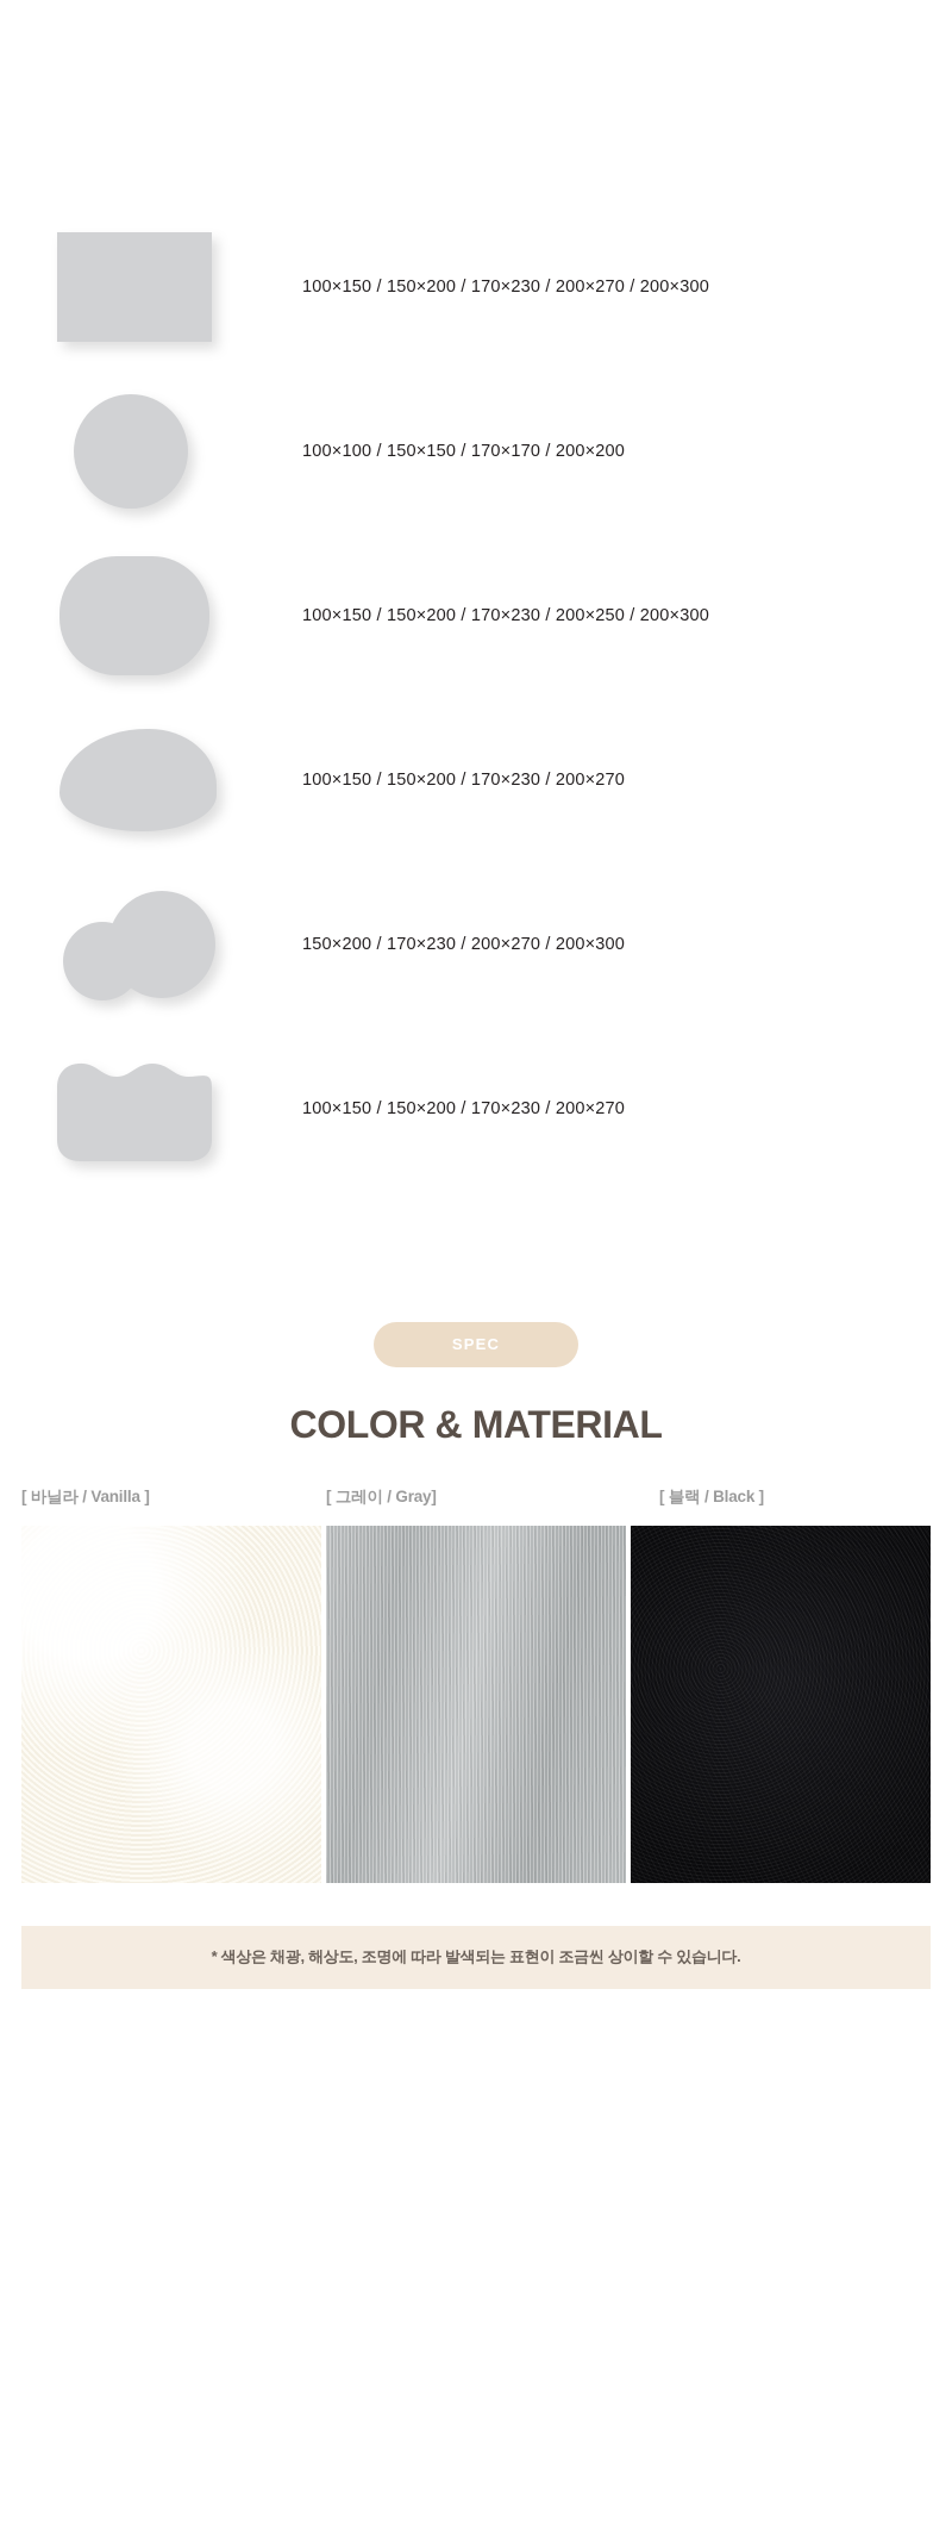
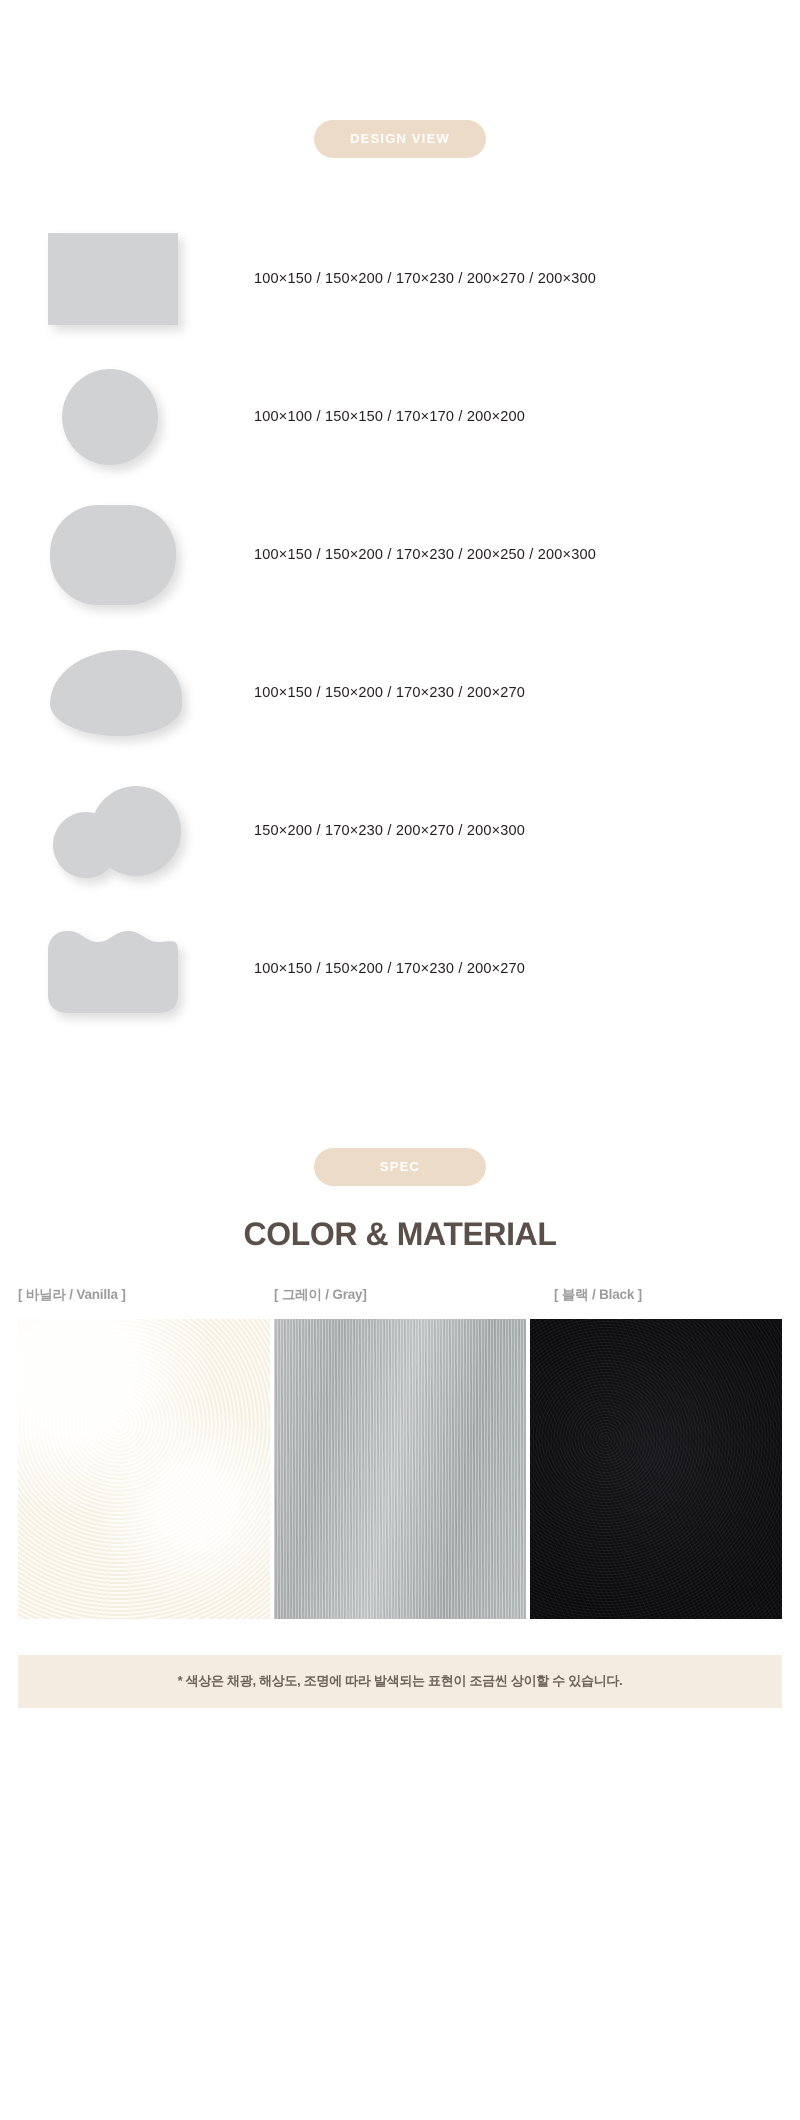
+ DESIGN VIEW
  100×150 / 150×200 / 170×230 / 200×270 / 200×300
  100×100 / 150×150 / 170×170 / 200×200
  100×150 / 150×200 / 170×230 / 200×250 / 200×300
  100×150 / 150×200 / 170×230 / 200×270
  150×200 / 170×230 / 200×270 / 200×300
  100×150 / 150×200 / 170×230 / 200×270
  SPEC
  COLOR & MATERIAL
  [ 바닐라 / Vanilla ]
  [ 그레이 / Gray]
  [ 블랙 / Black ]
  * 색상은 채광, 해상도, 조명에 따라 발색되는 표현이 조금씬 상이할 수 있습니다.
